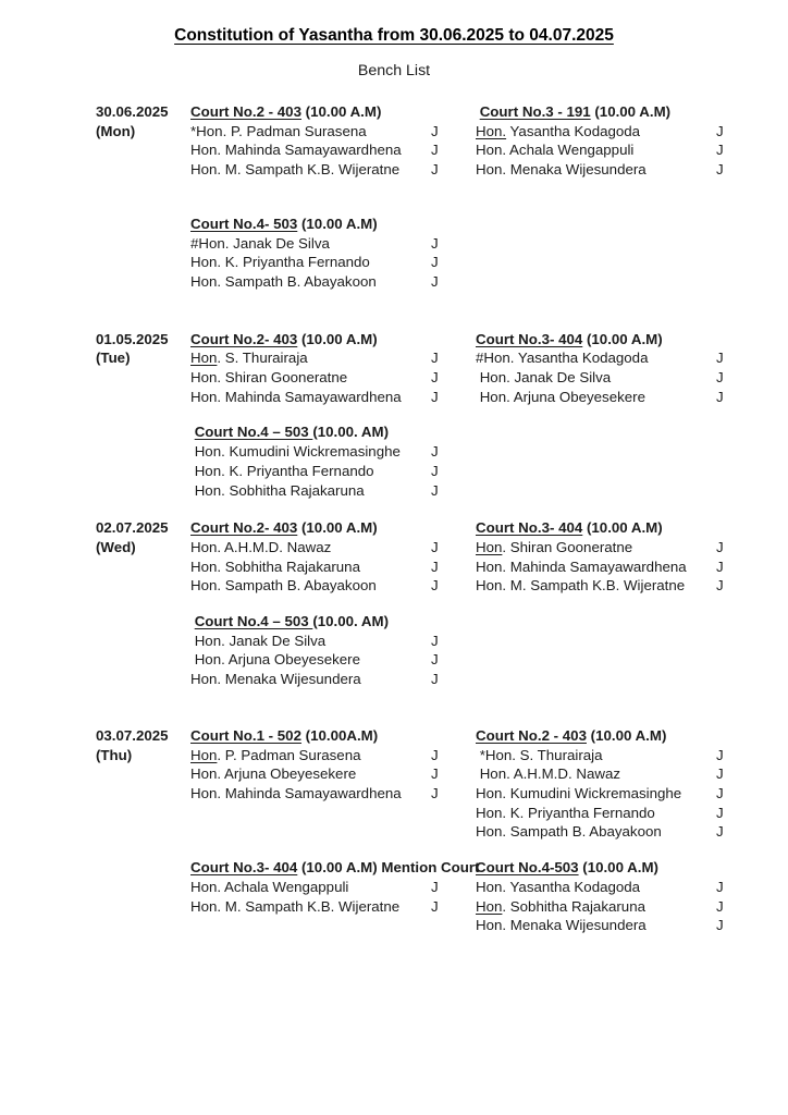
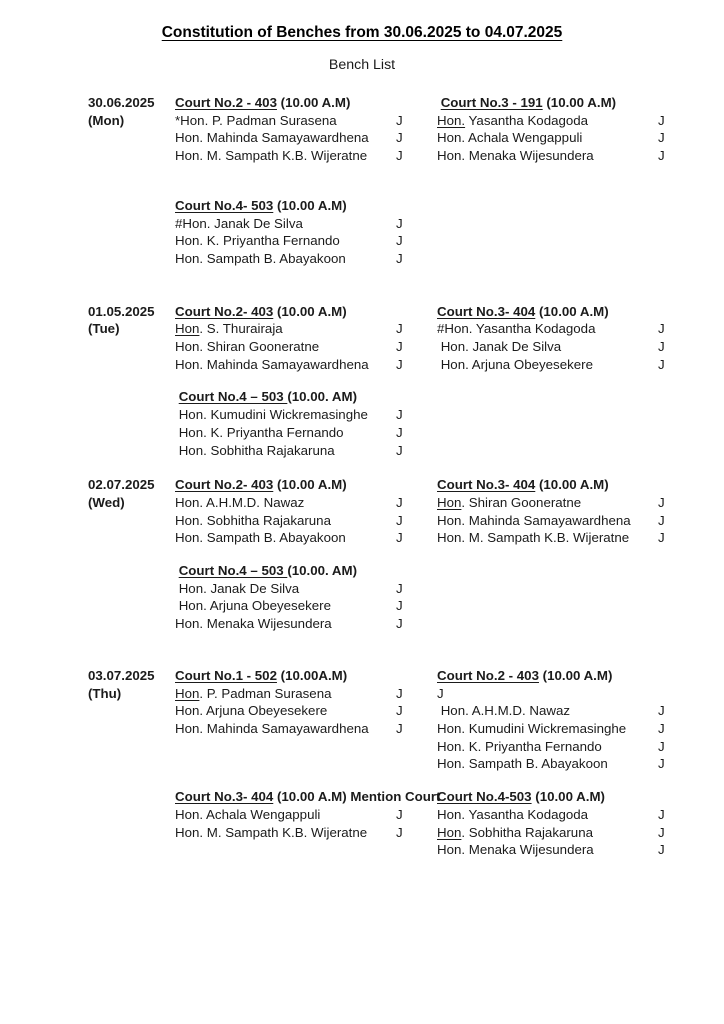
- Constitution of Yasantha from 30.06.2025 to 04.07.2025
+ Constitution of Benches from 30.06.2025 to 04.07.2025
  Bench List
  30.06.2025
  (Mon)
  Court No.2 - 403 (10.00 A.M)
  *Hon. P. Padman Surasena
  J
  Hon. Mahinda Samayawardhena
  J
  Hon. M. Sampath K.B. Wijeratne
  J
  Court No.3 - 191 (10.00 A.M)
  Hon. Yasantha Kodagoda
  J
  Hon. Achala Wengappuli
  J
  Hon. Menaka Wijesundera
  J
  Court No.4- 503 (10.00 A.M)
  #Hon. Janak De Silva
  J
  Hon. K. Priyantha Fernando
  J
  Hon. Sampath B. Abayakoon
  J
  01.05.2025
  (Tue)
  Court No.2- 403 (10.00 A.M)
  Hon. S. Thurairaja
  J
  Hon. Shiran Gooneratne
  J
  Hon. Mahinda Samayawardhena
  J
  Court No.3- 404 (10.00 A.M)
  #Hon. Yasantha Kodagoda
  J
  Hon. Janak De Silva
  J
  Hon. Arjuna Obeyesekere
  J
  Court No.4 – 503 (10.00. AM)
  Hon. Kumudini Wickremasinghe
  J
  Hon. K. Priyantha Fernando
  J
  Hon. Sobhitha Rajakaruna
  J
  02.07.2025
  (Wed)
  Court No.2- 403 (10.00 A.M)
  Hon. A.H.M.D. Nawaz
  J
  Hon. Sobhitha Rajakaruna
  J
  Hon. Sampath B. Abayakoon
  J
  Court No.3- 404 (10.00 A.M)
  Hon. Shiran Gooneratne
  J
  Hon. Mahinda Samayawardhena
  J
  Hon. M. Sampath K.B. Wijeratne
  J
  Court No.4 – 503 (10.00. AM)
  Hon. Janak De Silva
  J
  Hon. Arjuna Obeyesekere
  J
  Hon. Menaka Wijesundera
  J
  03.07.2025
  (Thu)
  Court No.1 - 502 (10.00A.M)
  Hon. P. Padman Surasena
  J
  Hon. Arjuna Obeyesekere
  J
  Hon. Mahinda Samayawardhena
  J
  Court No.2 - 403 (10.00 A.M)
- *Hon. S. Thurairaja
  J
  Hon. A.H.M.D. Nawaz
  J
  Hon. Kumudini Wickremasinghe
  J
  Hon. K. Priyantha Fernando
  J
  Hon. Sampath B. Abayakoon
  J
  Court No.3- 404 (10.00 A.M) Mention Court
  Hon. Achala Wengappuli
  J
  Hon. M. Sampath K.B. Wijeratne
  J
  Court No.4-503 (10.00 A.M)
  Hon. Yasantha Kodagoda
  J
  Hon. Sobhitha Rajakaruna
  J
  Hon. Menaka Wijesundera
  J
